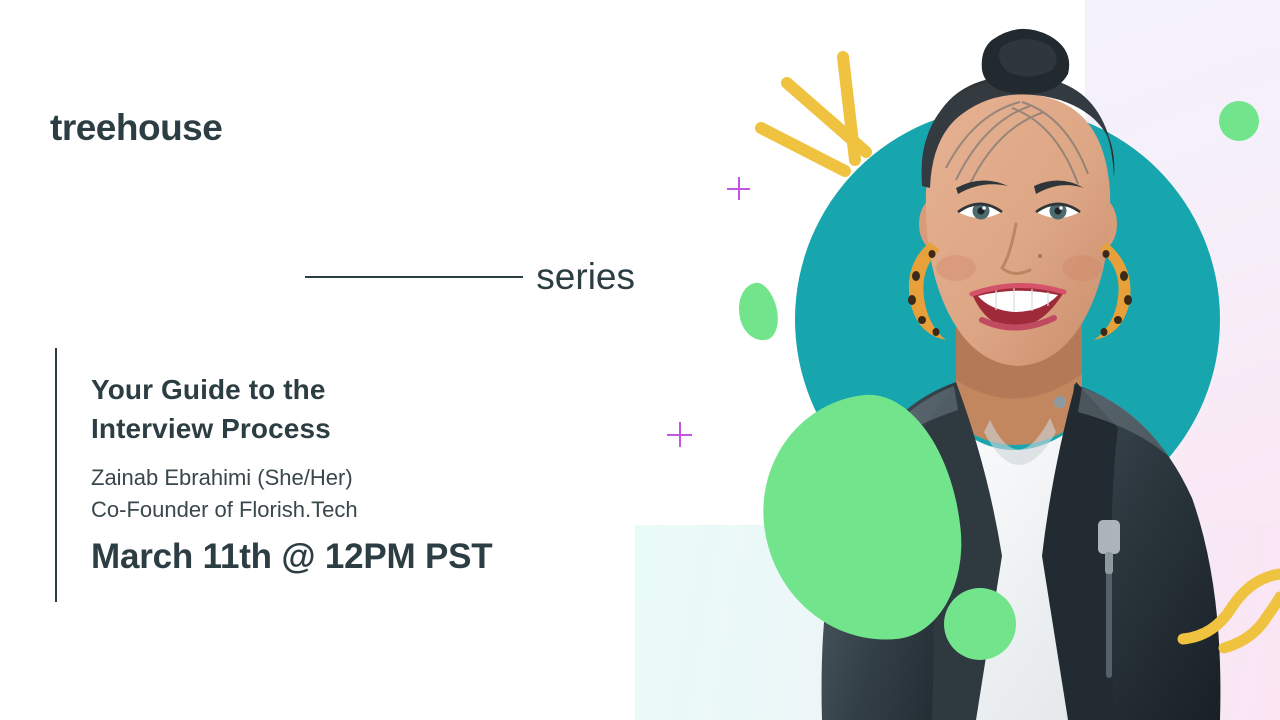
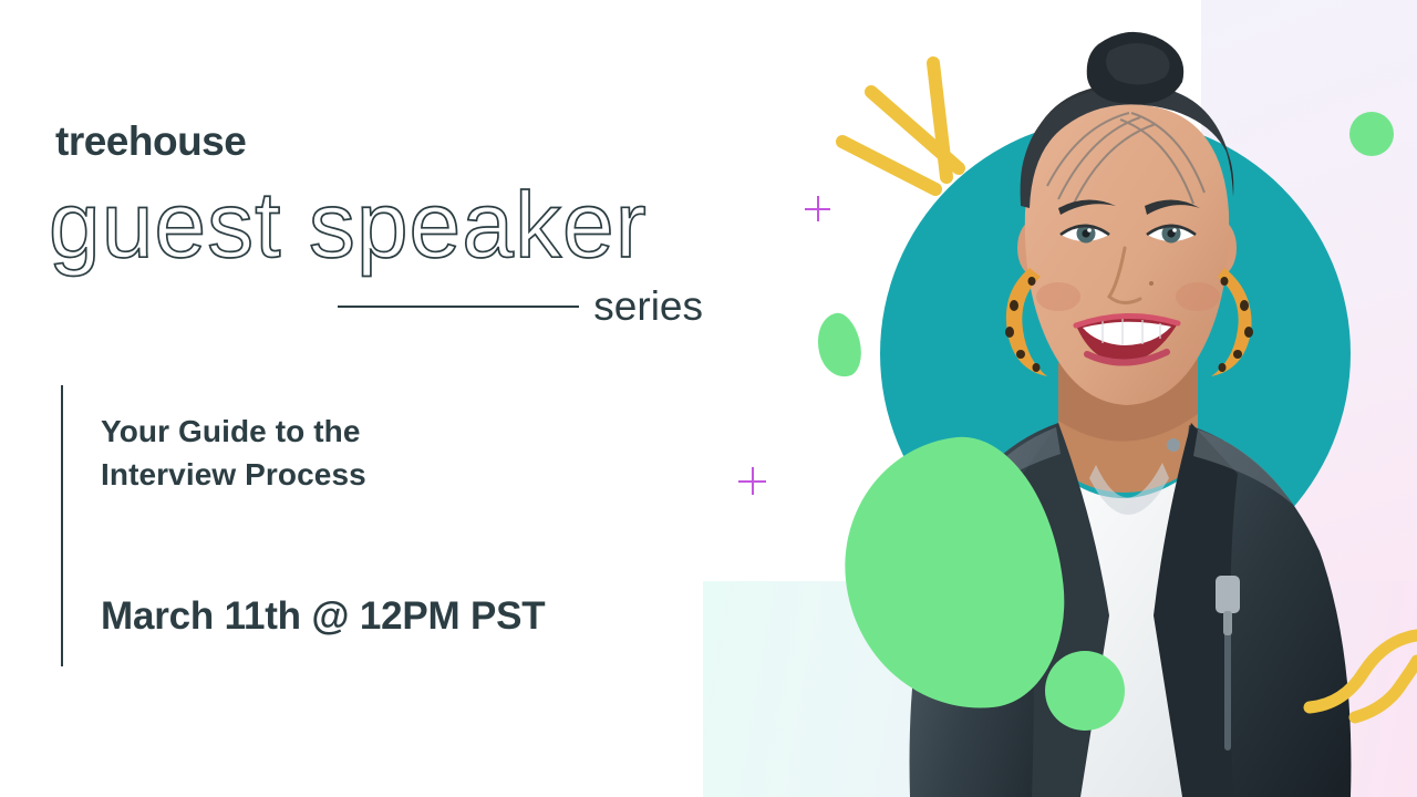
  treehouse
+ guest speaker
  series
  Your Guide to the
  Interview Process
- Zainab Ebrahimi (She/Her)
- Co-Founder of Florish.Tech
  March 11th @ 12PM PST
